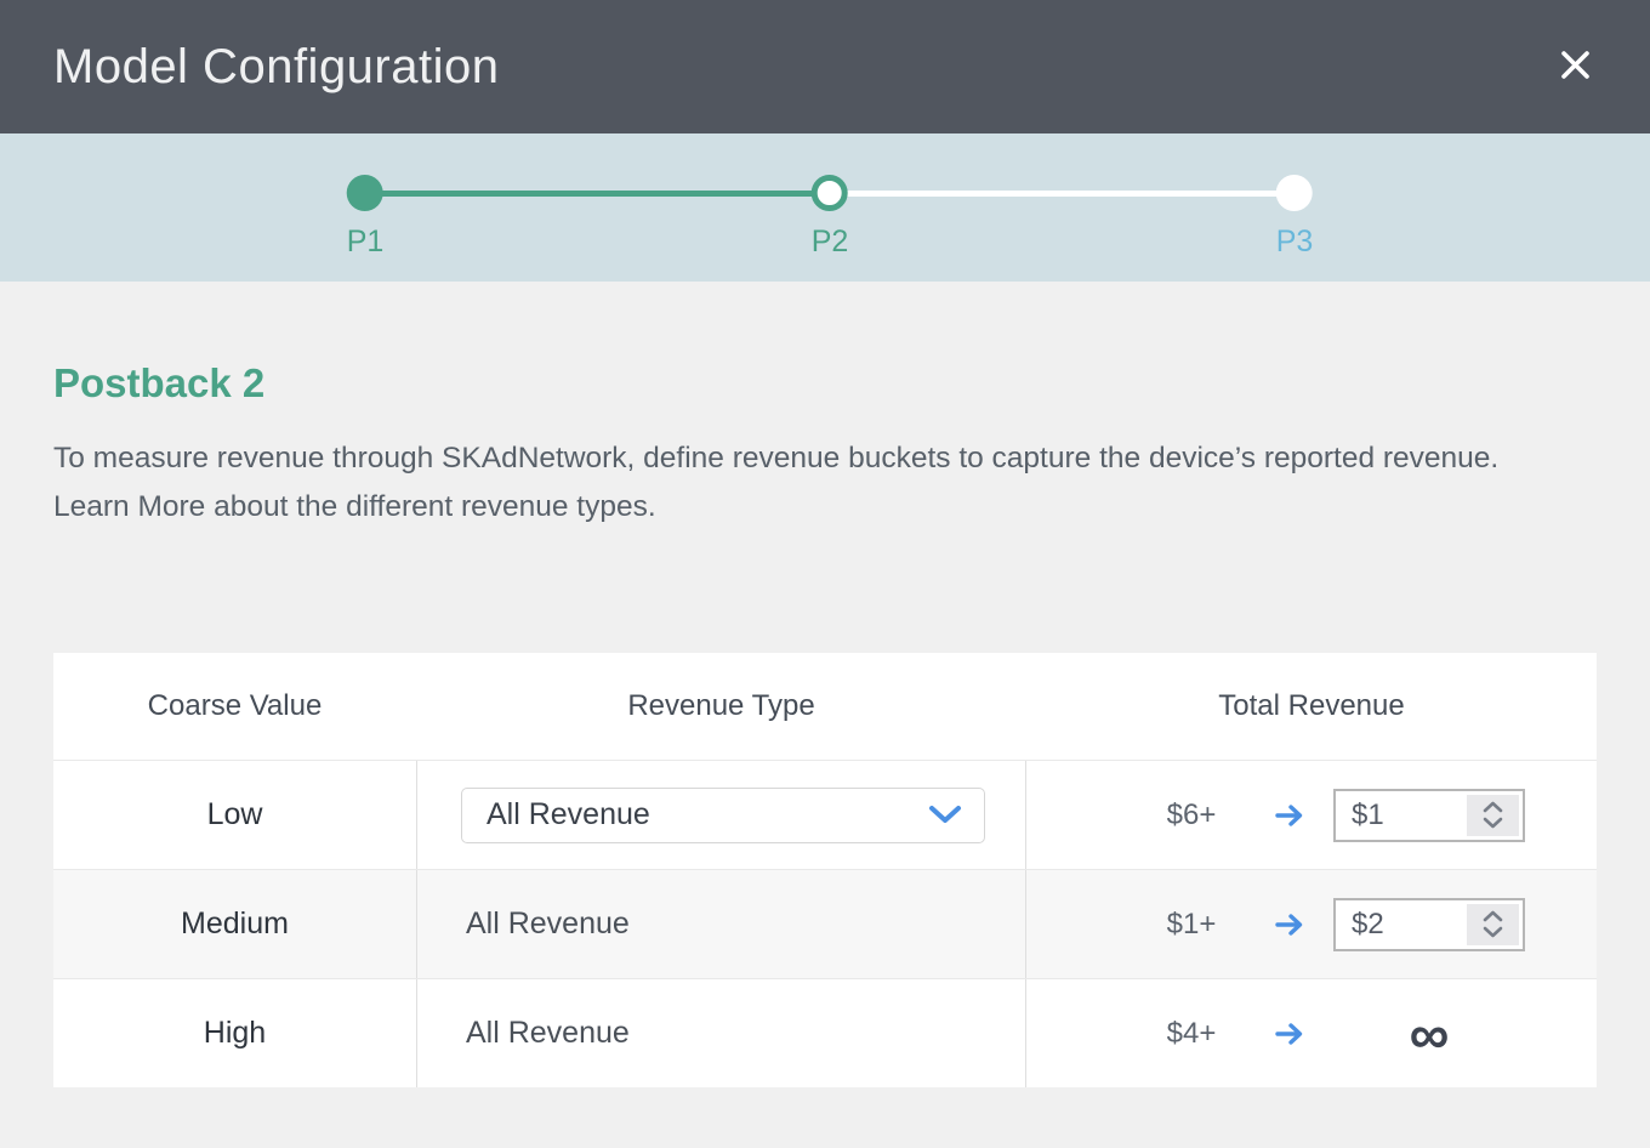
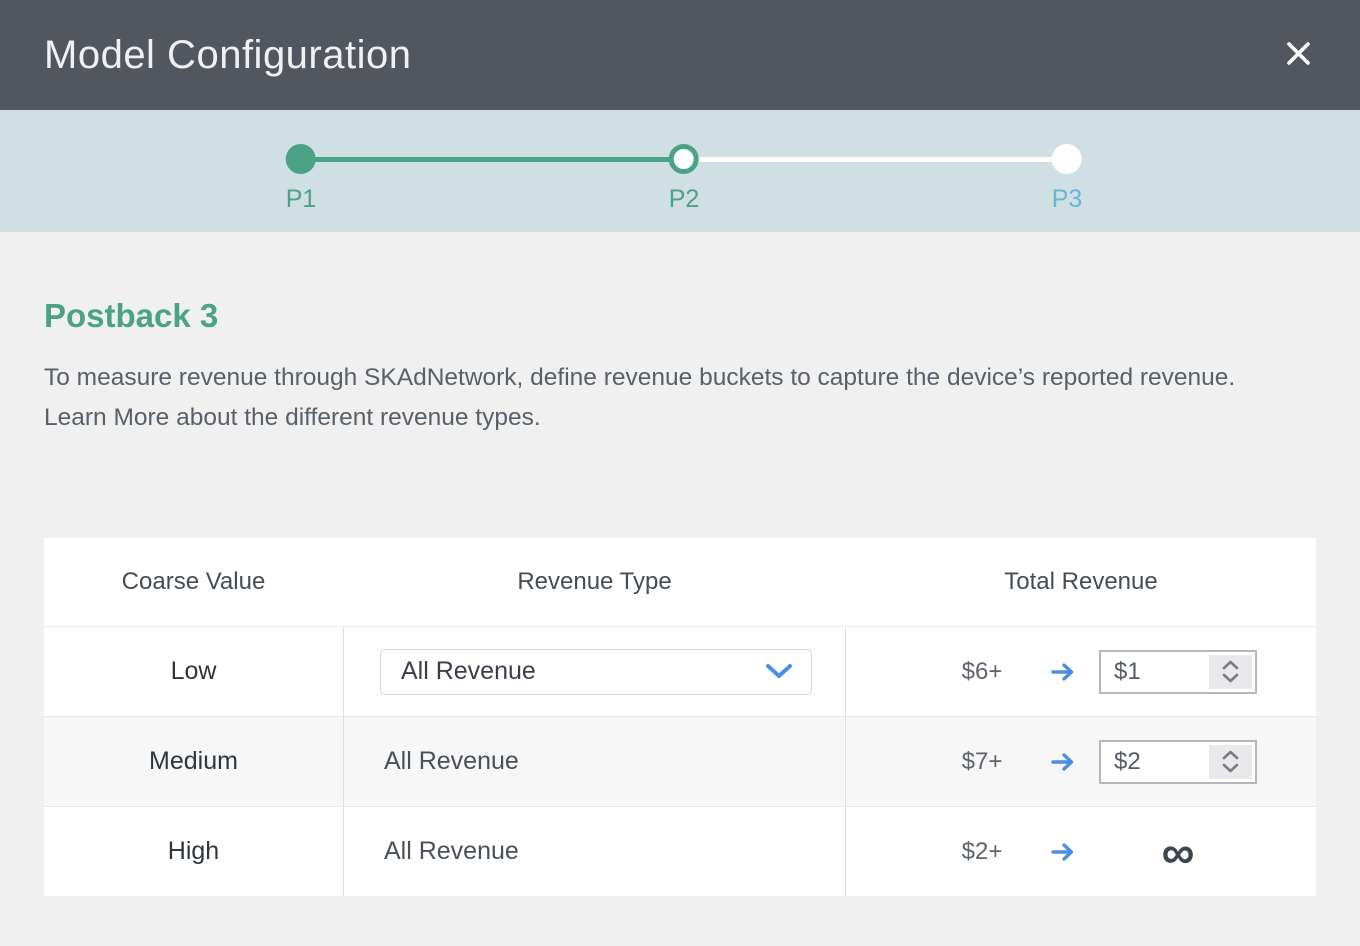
  Model Configuration
  P1
  P2
  P3
- Postback 2
+ Postback 3
  To measure revenue through SKAdNetwork, define revenue buckets to capture the device’s reported revenue. Learn More about the different revenue types.
  Coarse Value
  Revenue Type
  Total Revenue
  Low
  All Revenue
  $6+
  $1
  Medium
  All Revenue
- $1+
+ $7+
  $2
  High
  All Revenue
- $4+
+ $2+
  ∞
